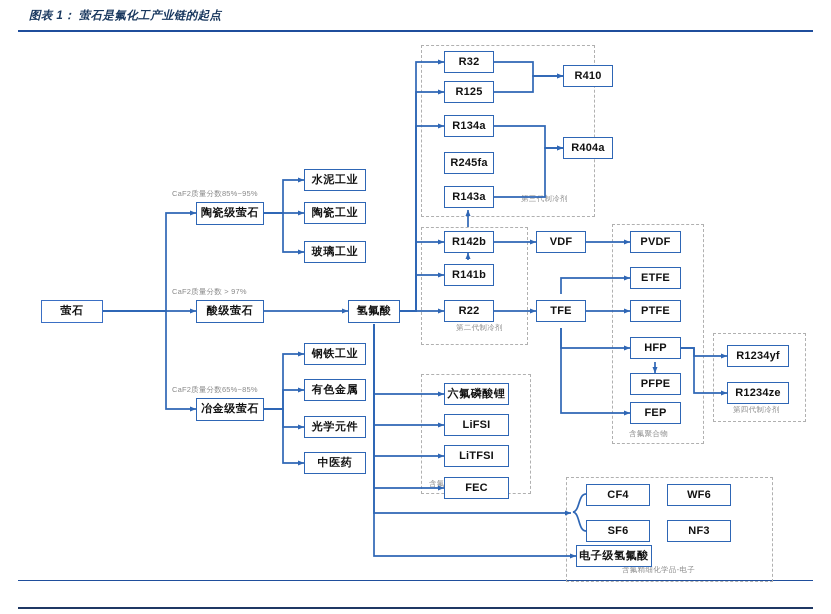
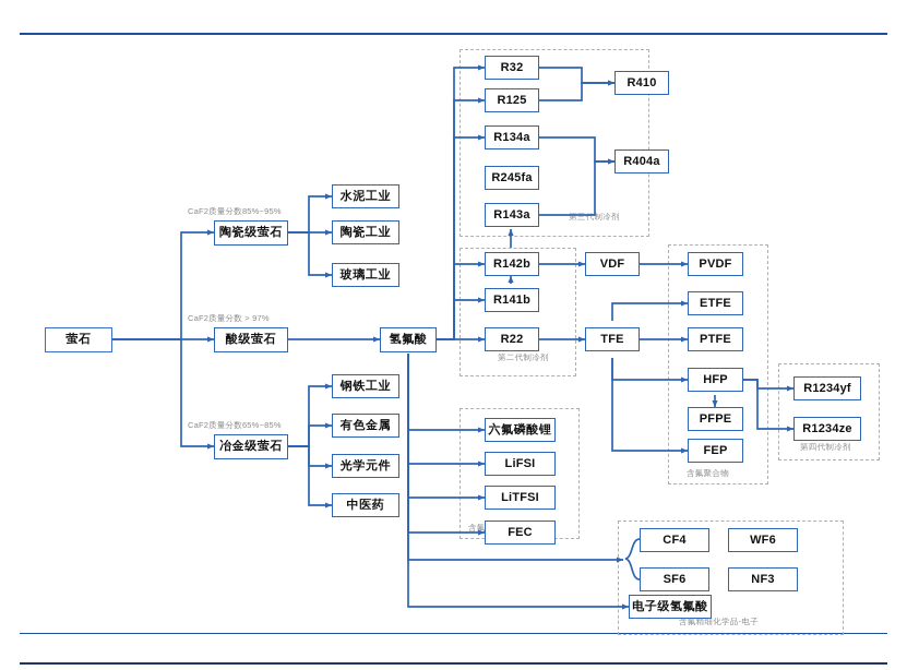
- 图表 1： 萤石是氟化工产业链的起点
  第三代制冷剂
  第二代制冷剂
  含氟聚合物
  第四代制冷剂
  含氟精细化学品-电子
  萤石
  陶瓷级萤石
  酸级萤石
  冶金级萤石
  水泥工业
  陶瓷工业
  玻璃工业
  钢铁工业
  有色金属
  光学元件
  中医药
  氢氟酸
  R32
  R125
  R134a
  R245fa
  R143a
  R410
  R404a
  R142b
  R141b
  R22
  VDF
  TFE
  PVDF
  ETFE
  PTFE
  HFP
  PFPE
  FEP
  R1234yf
  R1234ze
  六氟磷酸锂
  LiFSI
  LiTFSI
  FEC
  CF4
  WF6
  SF6
  NF3
  电子级氢氟酸
  CaF2质量分数85%~95%
  CaF2质量分数 > 97%
  CaF2质量分数65%~85%
